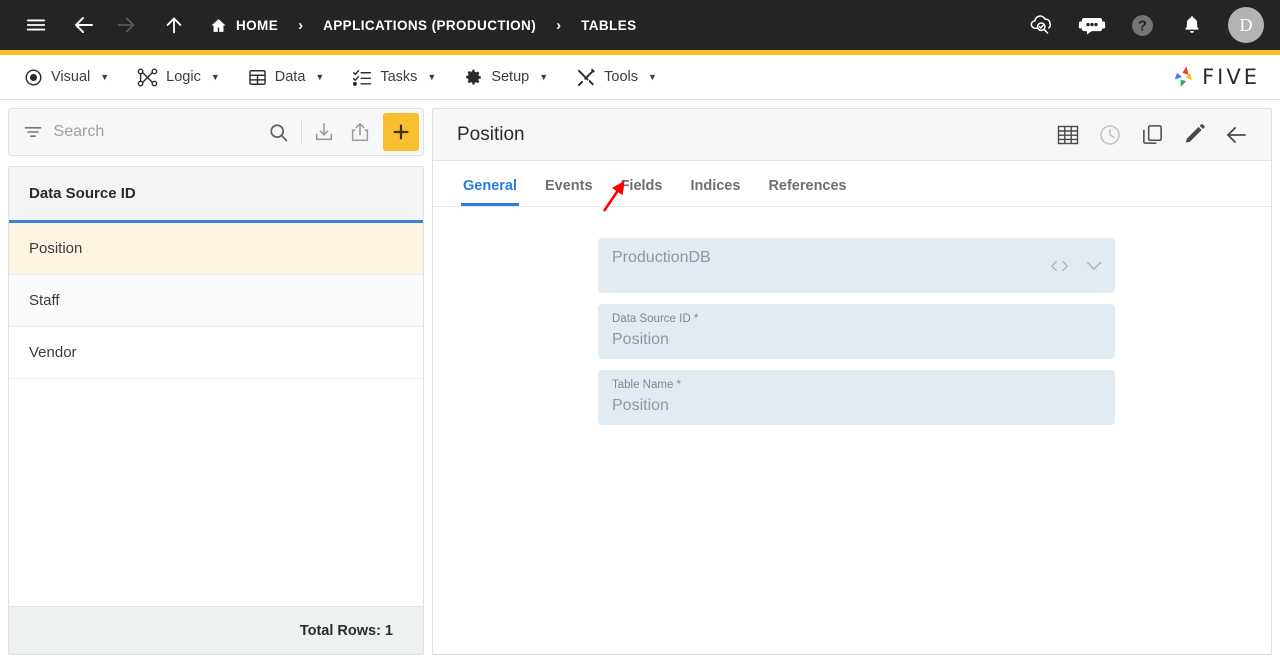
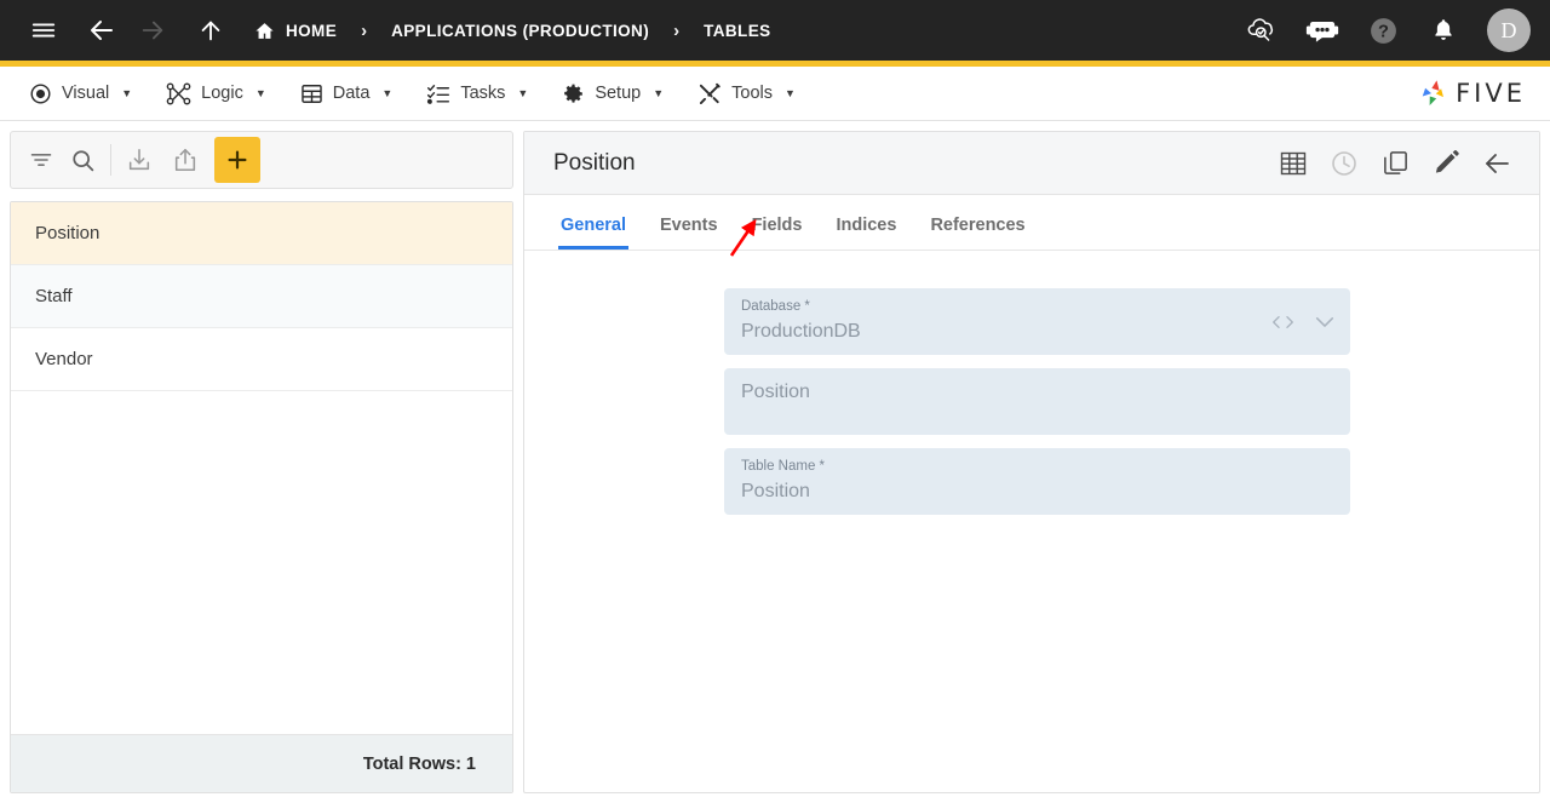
  HOME
  ›
  APPLICATIONS (PRODUCTION)
  ›
  TABLES
  ?
  D
  Visual
  ▼
  Logic
  ▼
  Data
  ▼
  Tasks
  ▼
  Setup
  ▼
  Tools
  ▼
  FIVE
- Search
- Data Source ID
  Position
  Staff
  Vendor
  Total Rows: 1
  Position
  General
  Events
  Fields
  Indices
  References
+ Database *
  ProductionDB
- Data Source ID *
  Position
  Table Name *
  Position
